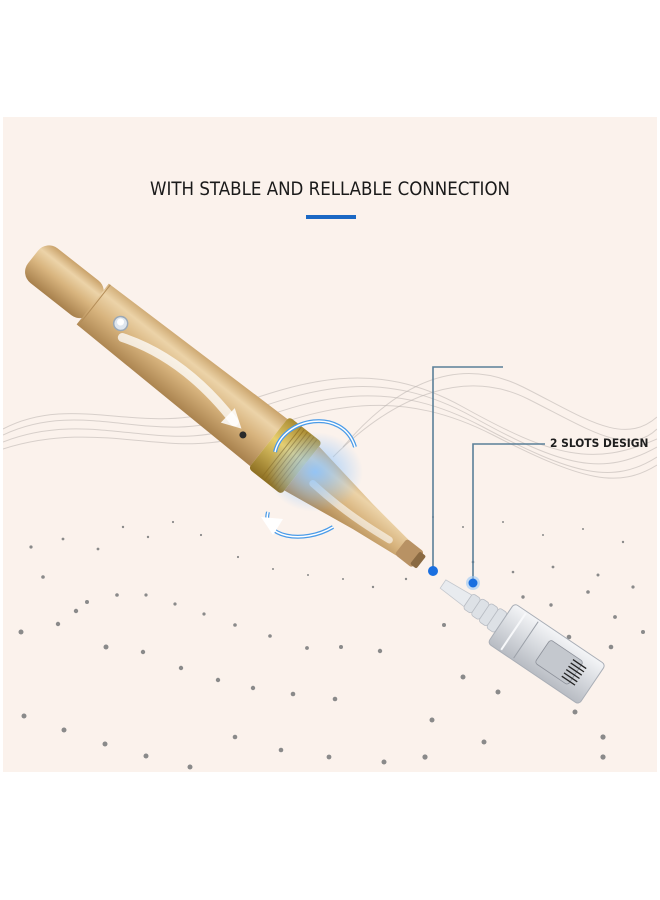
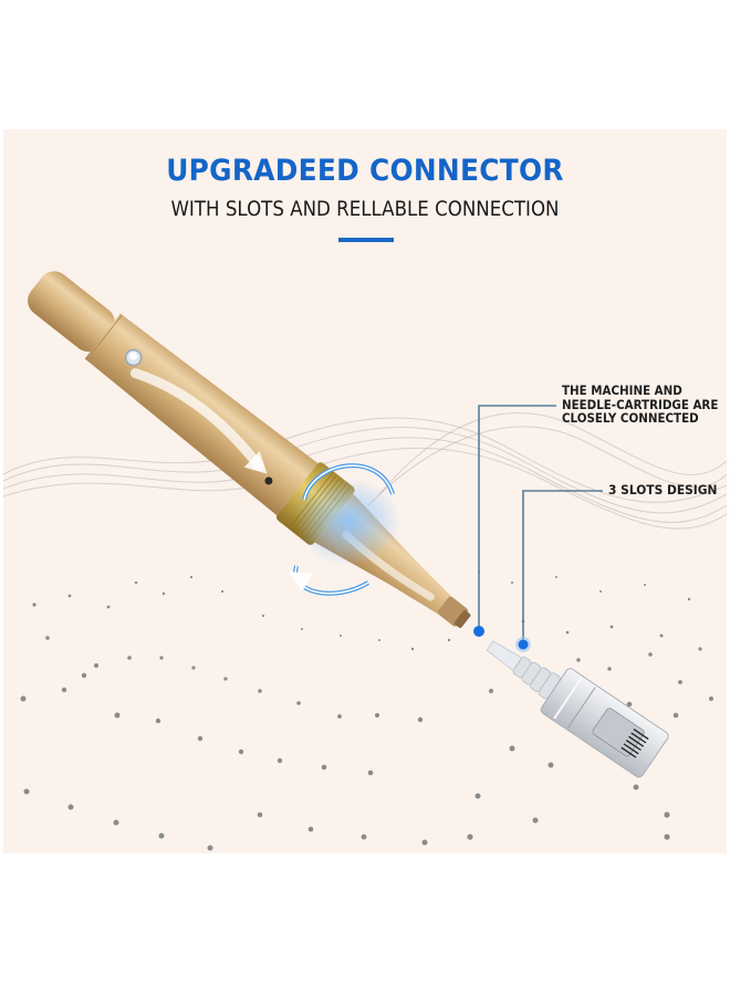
+ UPGRADEED CONNECTOR
- WITH STABLE AND RELLABLE CONNECTION
+ WITH SLOTS AND RELLABLE CONNECTION
+ THE MACHINE AND
+ NEEDLE-CARTRIDGE ARE
+ CLOSELY CONNECTED
- 2 SLOTS DESIGN
+ 3 SLOTS DESIGN
